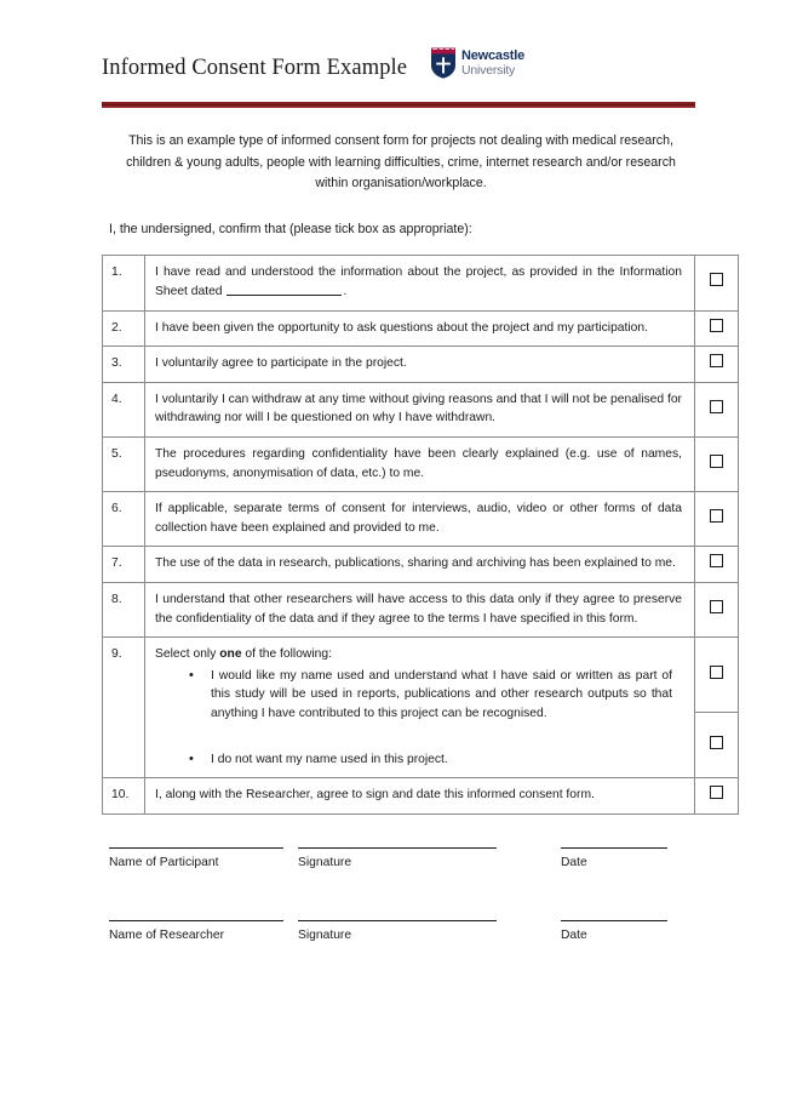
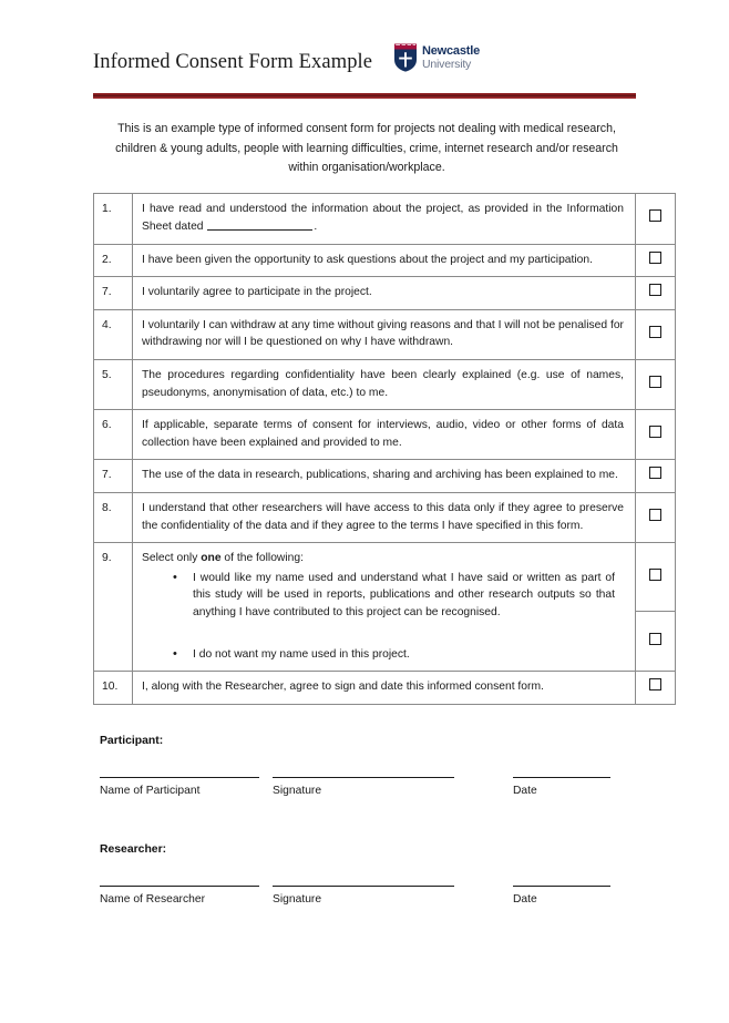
  Informed Consent Form Example
  Newcastle
  University
  This is an example type of informed consent form for projects not dealing with medical research, children & young adults, people with learning difficulties, crime, internet research and/or research within organisation/workplace.
- I, the undersigned, confirm that (please tick box as appropriate):
  1.	I have read and understood the information about the project, as provided in the Information Sheet dated .
  2.	I have been given the opportunity to ask questions about the project and my participation.
- 3.	I voluntarily agree to participate in the project.
+ 7.	I voluntarily agree to participate in the project.
  4.	I voluntarily I can withdraw at any time without giving reasons and that I will not be penalised for withdrawing nor will I be questioned on why I have withdrawn.
  5.	The procedures regarding confidentiality have been clearly explained (e.g. use of names, pseudonyms, anonymisation of data, etc.) to me.
  6.	If applicable, separate terms of consent for interviews, audio, video or other forms of data collection have been explained and provided to me.
  7.	The use of the data in research, publications, sharing and archiving has been explained to me.
  8.	I understand that other researchers will have access to this data only if they agree to preserve the confidentiality of the data and if they agree to the terms I have specified in this form.
  9.	Select only one of the following: I would like my name used and understand what I have said or written as part of this study will be used in reports, publications and other research outputs so that anything I have contributed to this project can be recognised. I do not want my name used in this project.
  10.	I, along with the Researcher, agree to sign and date this informed consent form.
+ Participant:
  Name of Participant
  Signature
  Date
+ Researcher:
  Name of Researcher
  Signature
  Date
